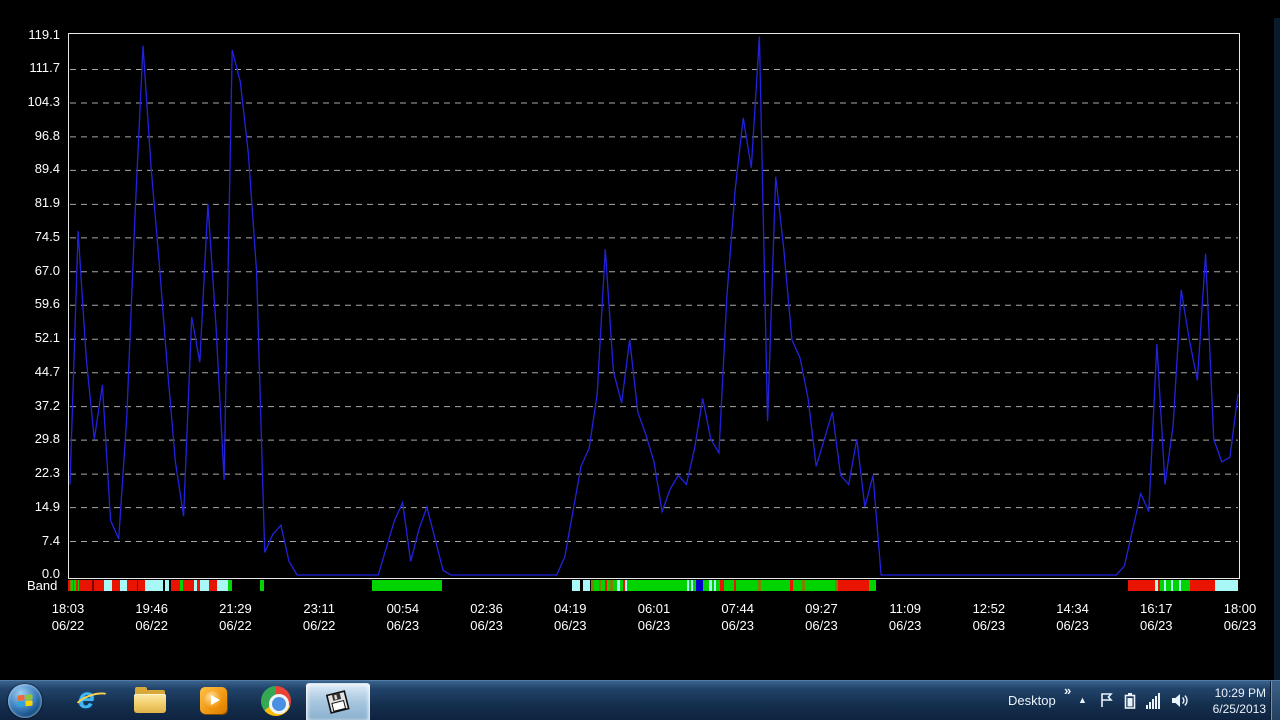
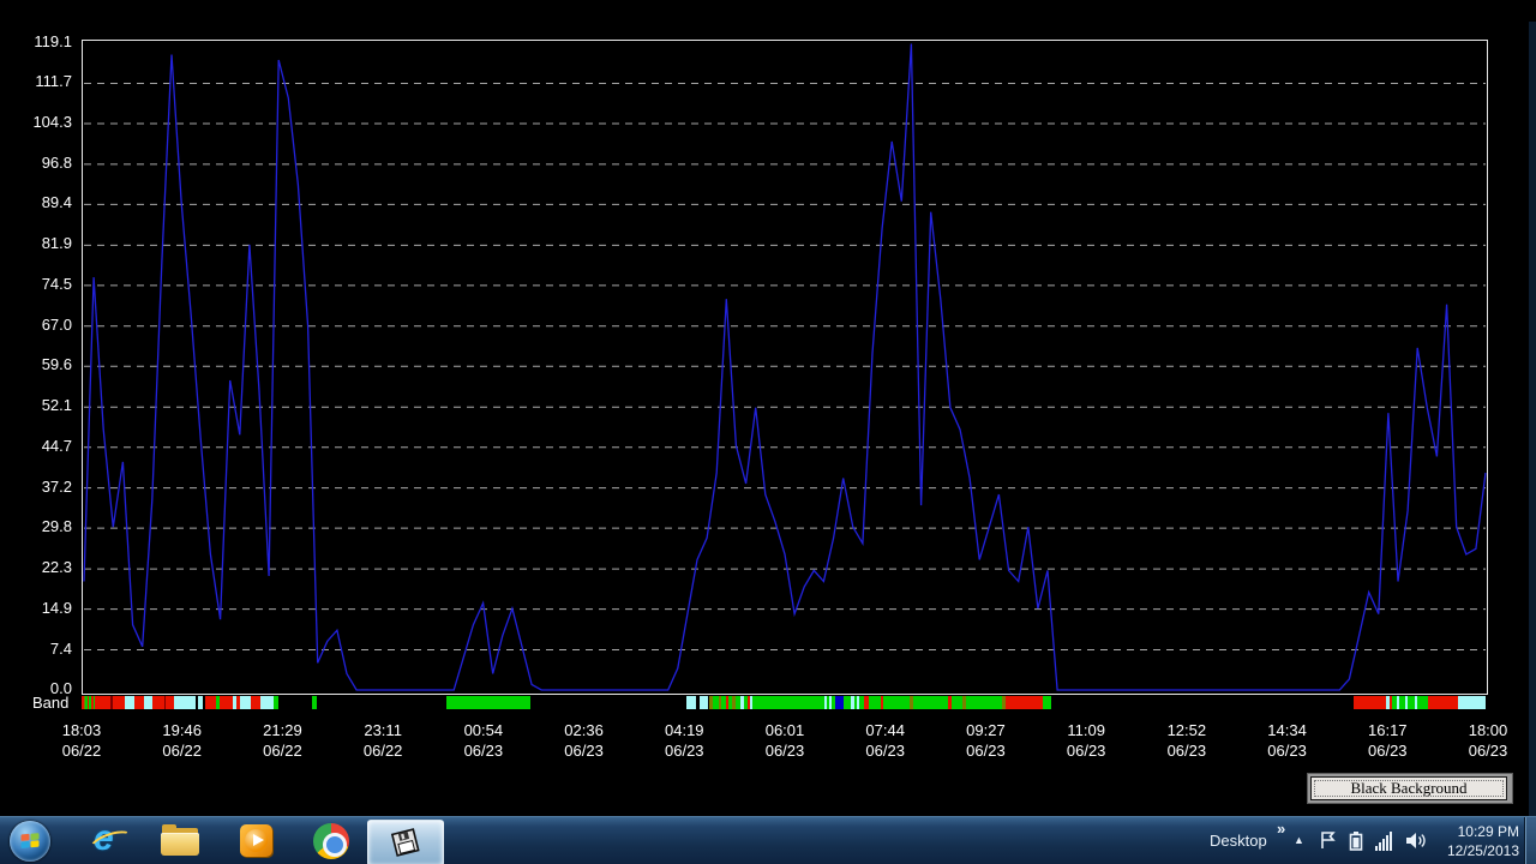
  119.1
  111.7
  104.3
  96.8
  89.4
  81.9
  74.5
  67.0
  59.6
  52.1
  44.7
  37.2
  29.8
  22.3
  14.9
  7.4
  0.0
  18:03
  06/22
  19:46
  06/22
  21:29
  06/22
  23:11
  06/22
  00:54
  06/23
  02:36
  06/23
  04:19
  06/23
  06:01
  06/23
  07:44
  06/23
  09:27
  06/23
  11:09
  06/23
  12:52
  06/23
  14:34
  06/23
  16:17
  06/23
  18:00
  06/23
  Band
+ Black Background
  e
  Desktop
  »
  ▲
  10:29 PM
- 6/25/2013
+ 12/25/2013
